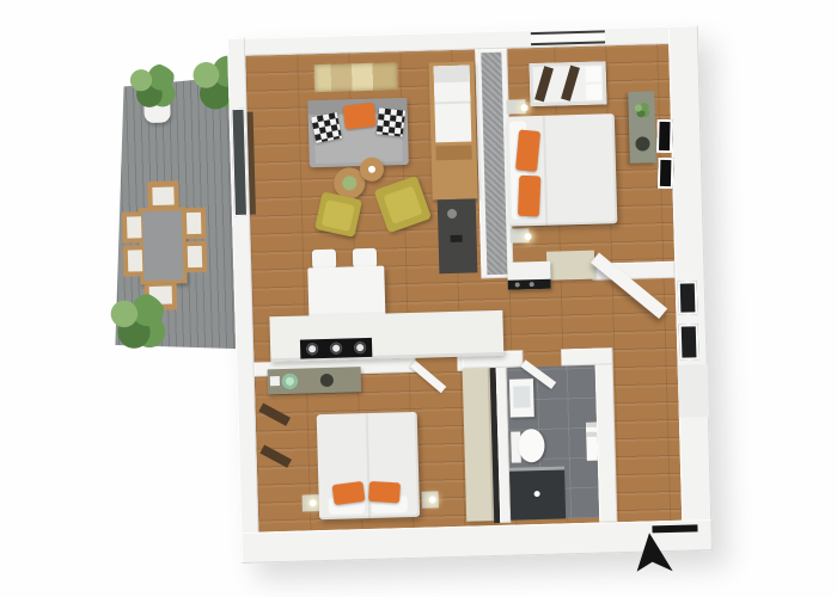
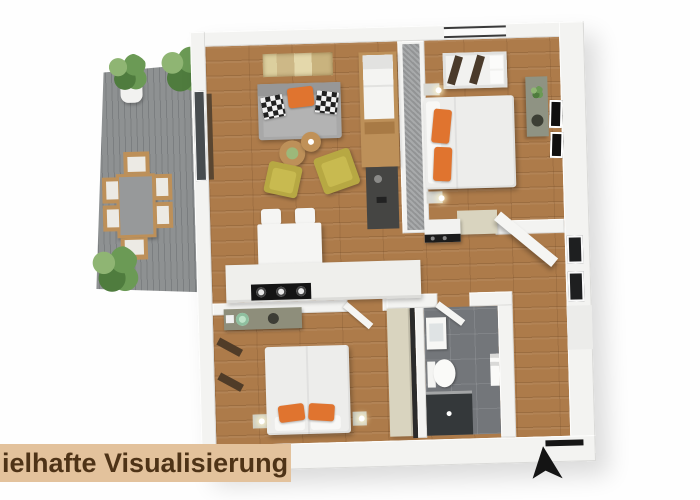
+ ielhafte Visualisierung
